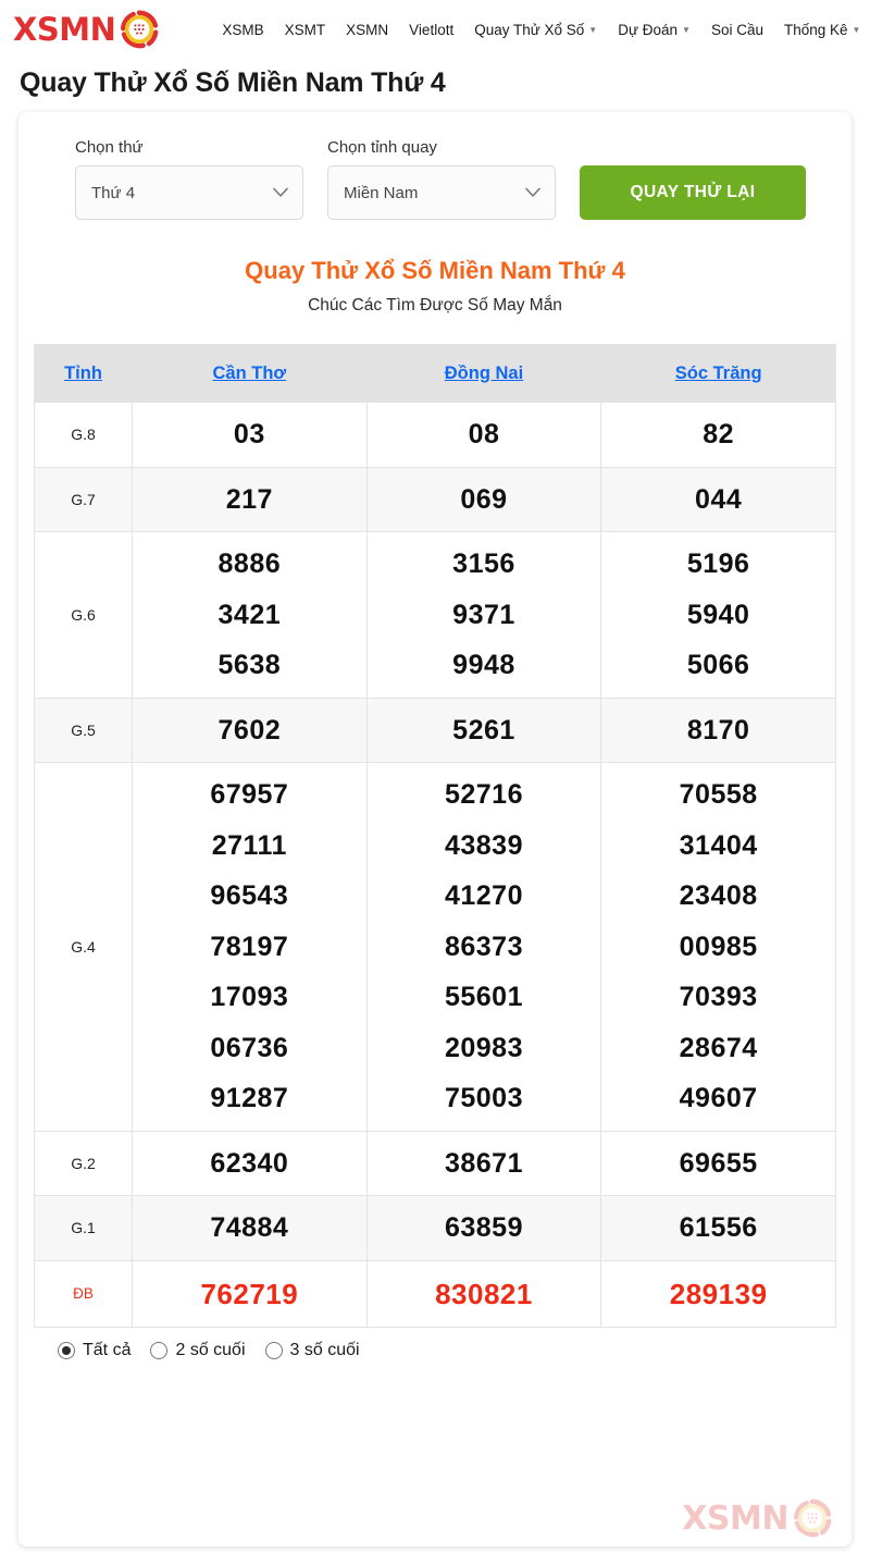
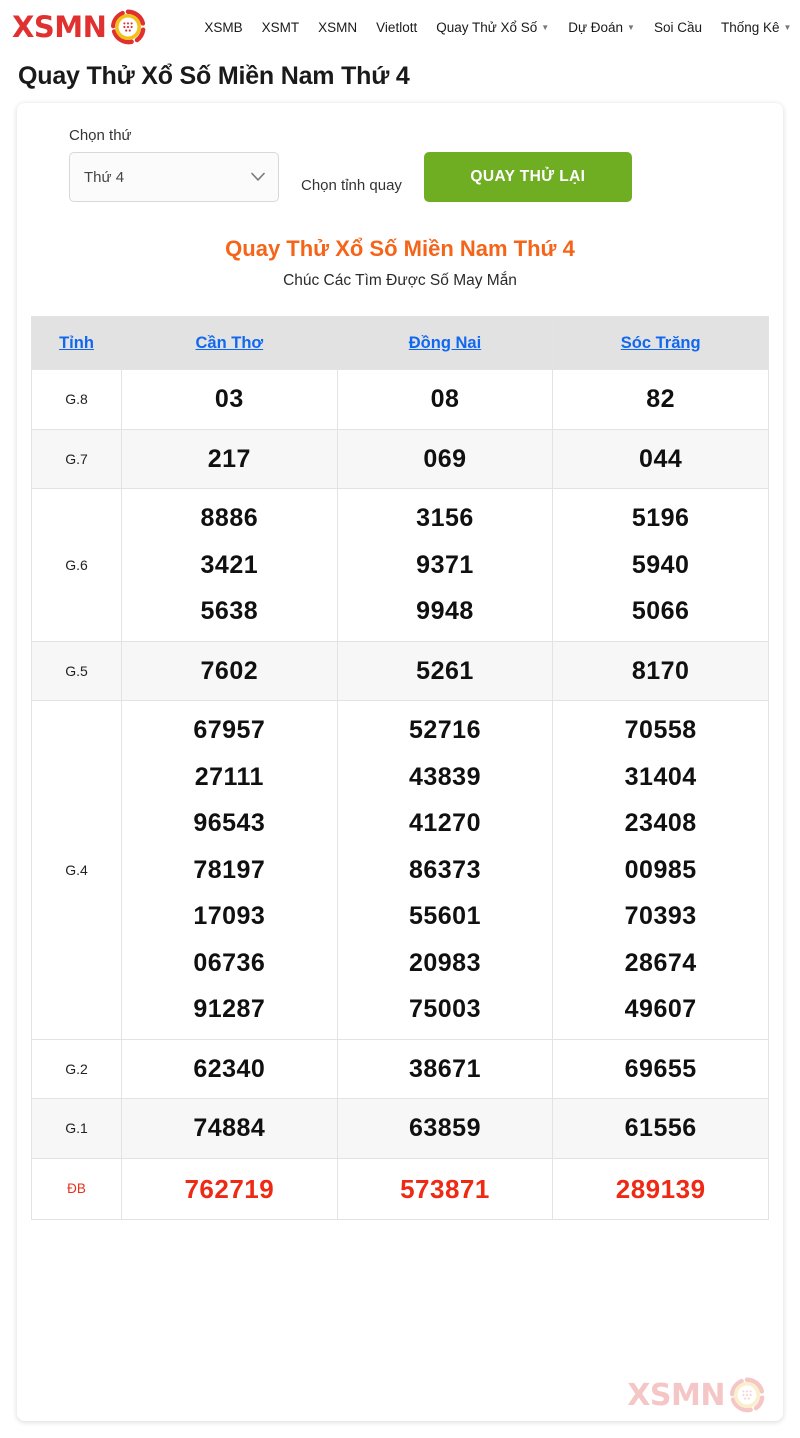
  XSMN
  XSMB
  XSMT
  XSMN
  Vietlott
  Quay Thử Xổ Số
  ▼
  Dự Đoán
  ▼
  Soi Cầu
  Thống Kê
  ▼
  Quay Thử Xổ Số Miền Nam Thứ 4
  Chọn thứ
  Thứ 4
  Chọn tỉnh quay
- Miền Nam
  QUAY THỬ LẠI
  Quay Thử Xổ Số Miền Nam Thứ 4
  Chúc Các Tìm Được Số May Mắn
  Tỉnh	Cần Thơ	Đồng Nai	Sóc Trăng
  G.8	03	08	82
  G.7	217	069	044
  G.6	888634215638	315693719948	519659405066
  G.5	7602	5261	8170
  G.4	67957271119654378197170930673691287	52716438394127086373556012098375003	70558314042340800985703932867449607
  G.2	62340	38671	69655
  G.1	74884	63859	61556
- ĐB	762719	830821	289139
+ ĐB	762719	573871	289139
- Tất cả
- 2 số cuối
- 3 số cuối
  XSMN
